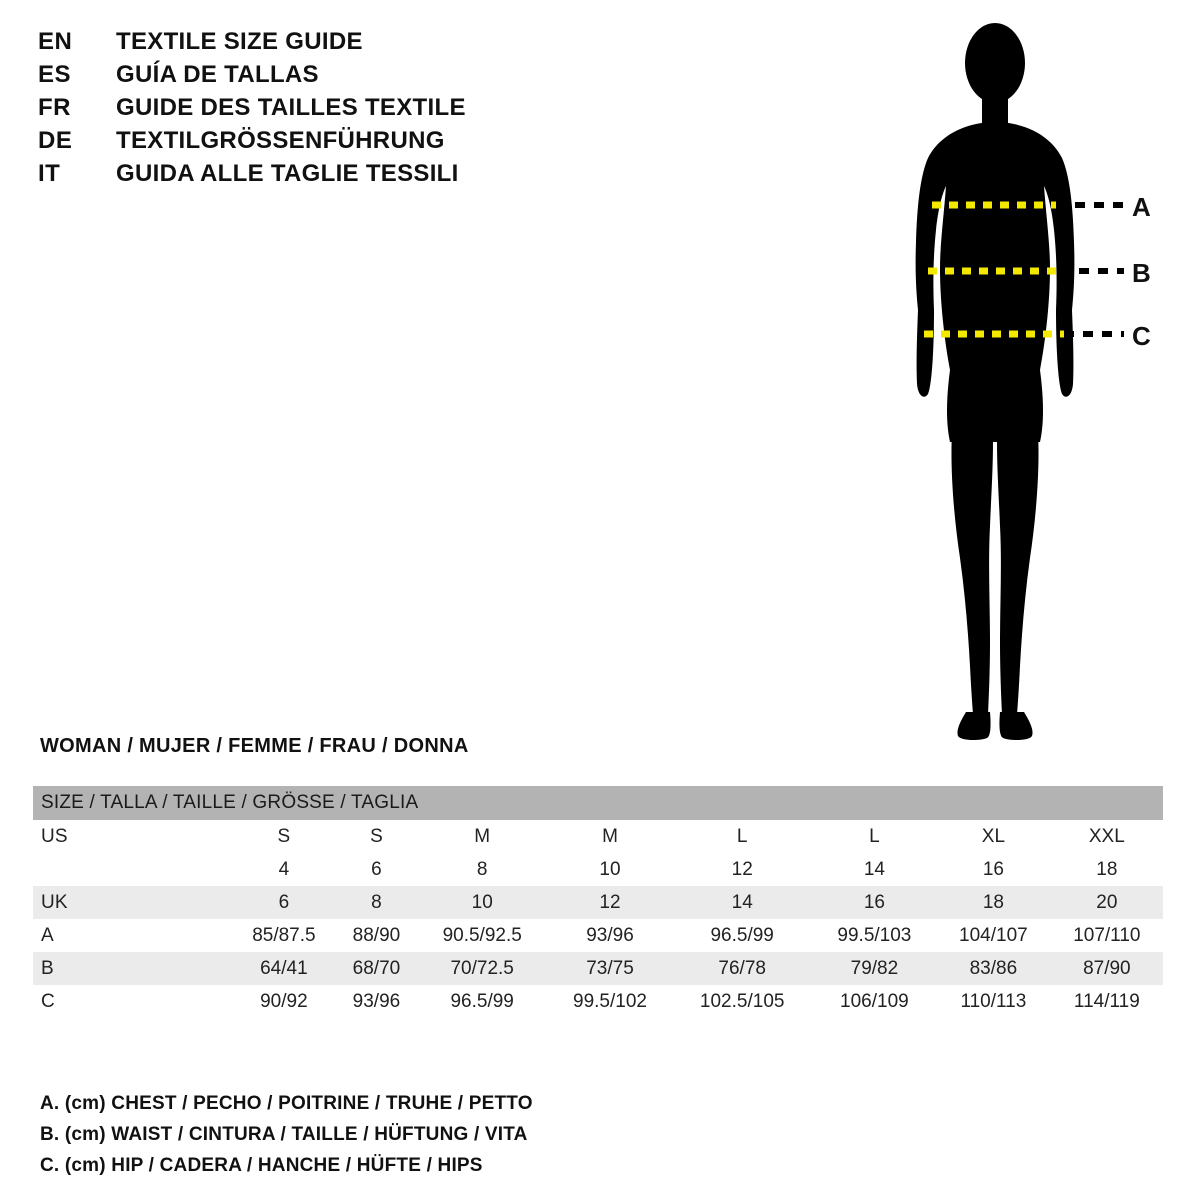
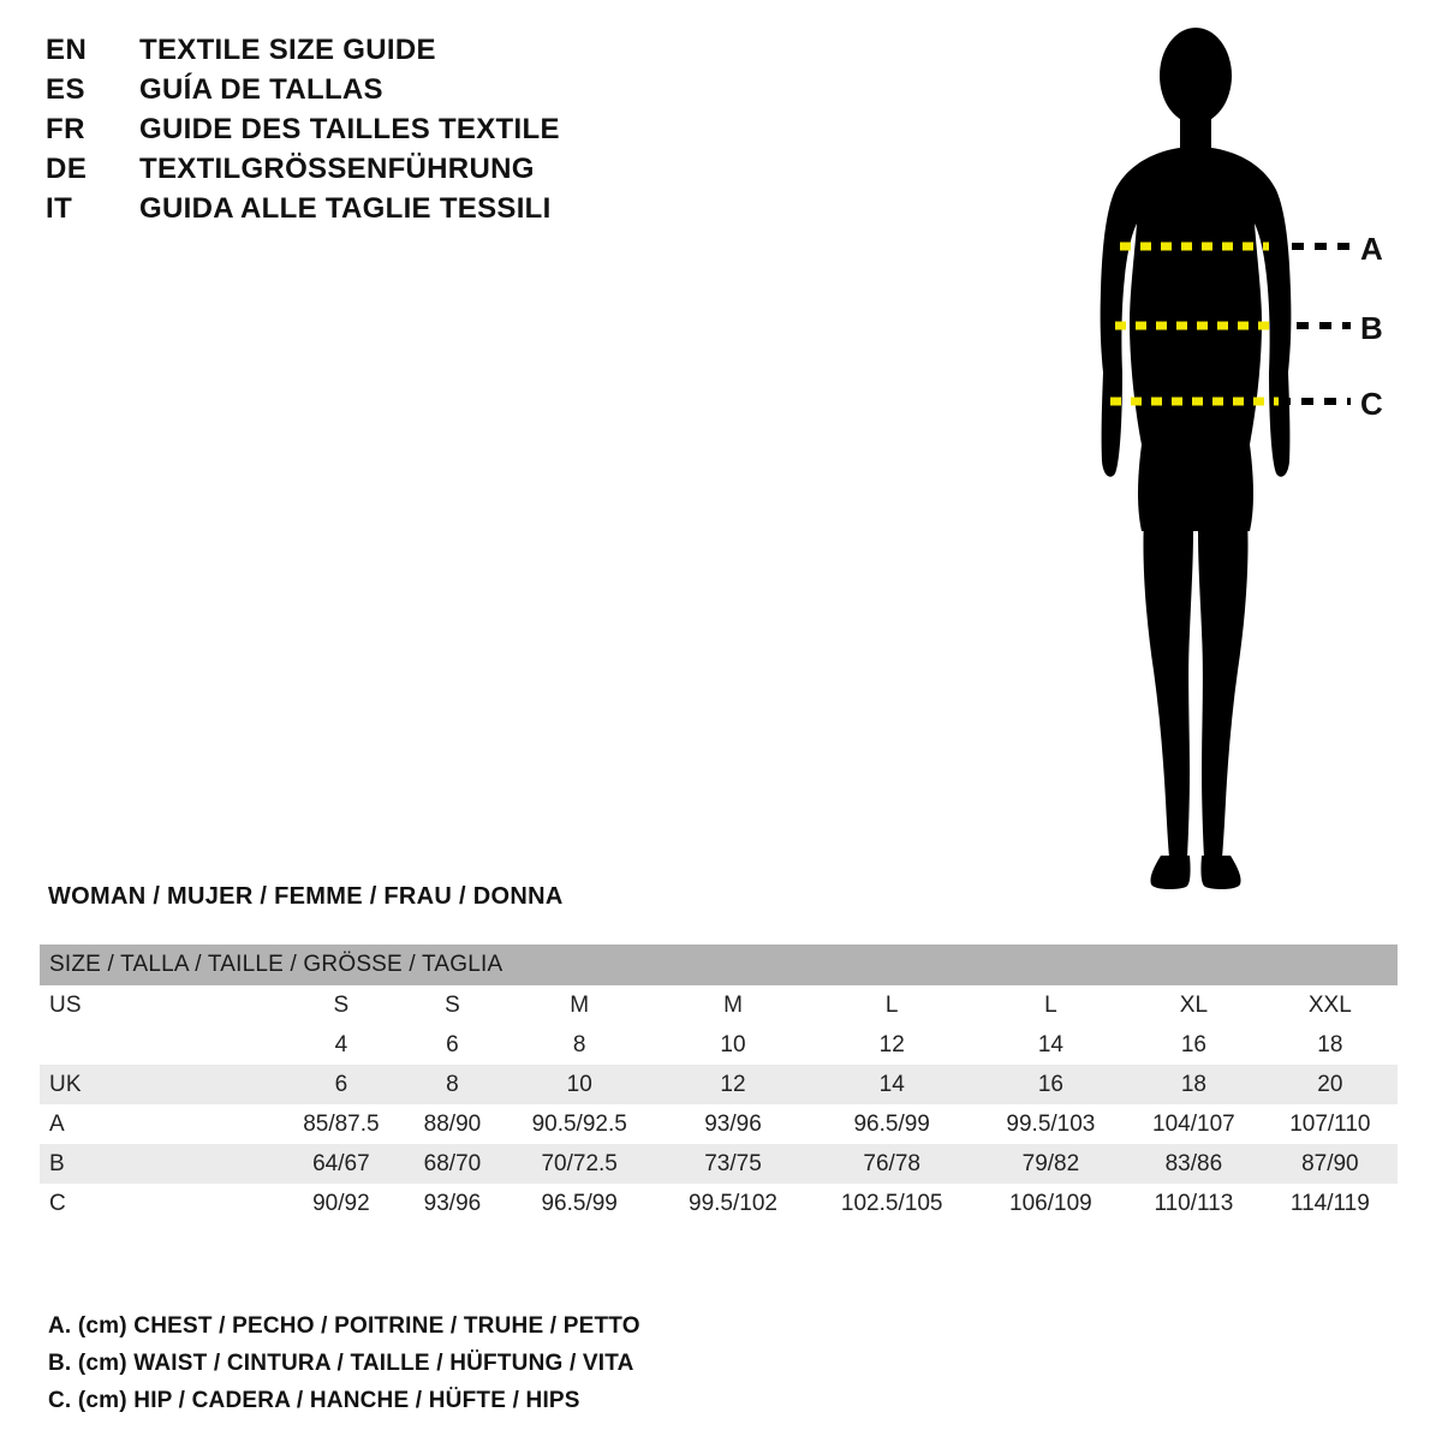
  EN
  TEXTILE SIZE GUIDE
  ES
  GUÍA DE TALLAS
  FR
  GUIDE DES TAILLES TEXTILE
  DE
  TEXTILGRÖSSENFÜHRUNG
  IT
  GUIDA ALLE TAGLIE TESSILI
  A
  B
  C
  WOMAN / MUJER / FEMME / FRAU / DONNA
  SIZE / TALLA / TAILLE / GRÖSSE / TAGLIA
  US	S	S	M	M	L	L	XL	XXL
  	4	6	8	10	12	14	16	18
  UK	6	8	10	12	14	16	18	20
  A	85/87.5	88/90	90.5/92.5	93/96	96.5/99	99.5/103	104/107	107/110
- B	64/41	68/70	70/72.5	73/75	76/78	79/82	83/86	87/90
+ B	64/67	68/70	70/72.5	73/75	76/78	79/82	83/86	87/90
  C	90/92	93/96	96.5/99	99.5/102	102.5/105	106/109	110/113	114/119
  A. (cm) CHEST / PECHO / POITRINE / TRUHE / PETTO
  B. (cm) WAIST / CINTURA / TAILLE / HÜFTUNG / VITA
  C. (cm) HIP / CADERA / HANCHE / HÜFTE / HIPS
